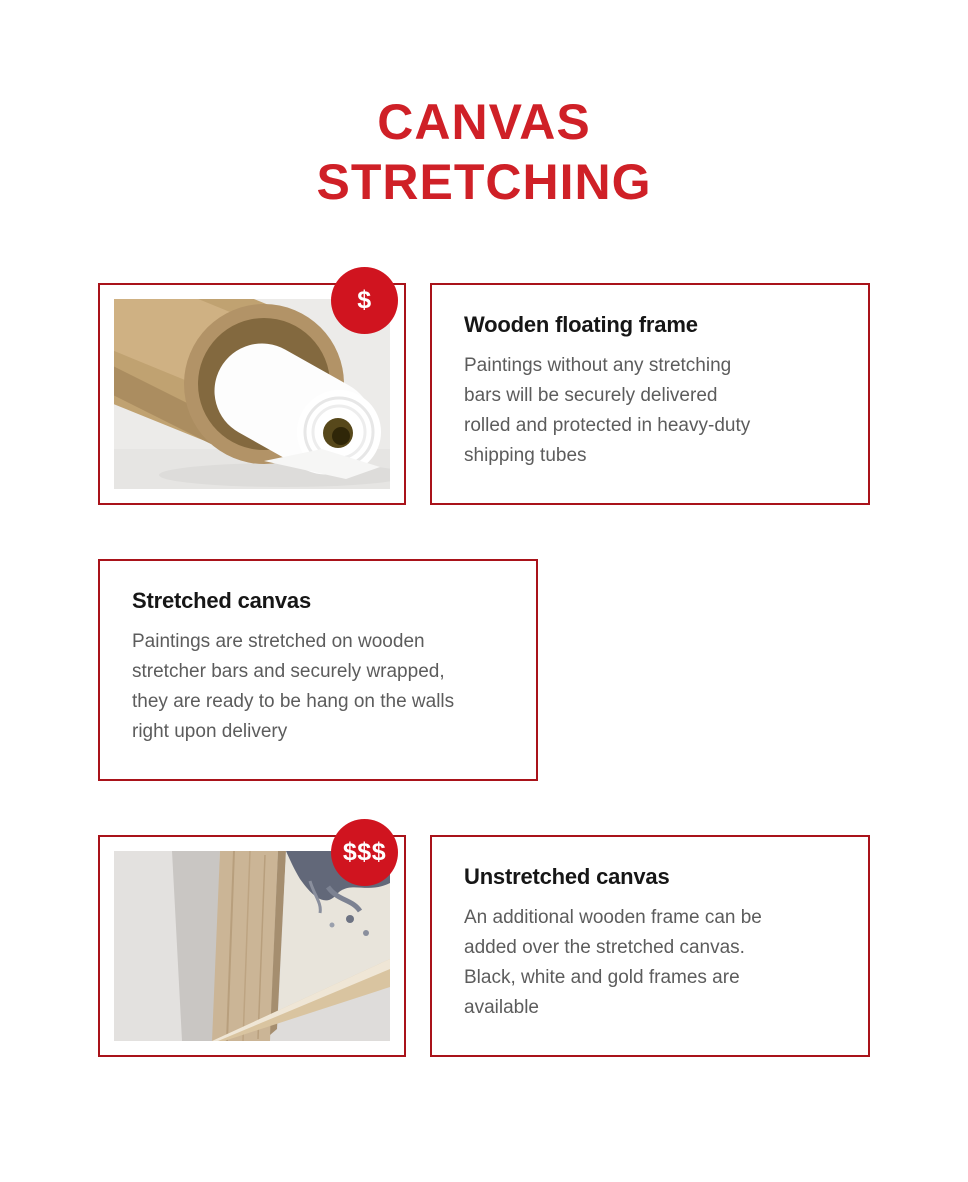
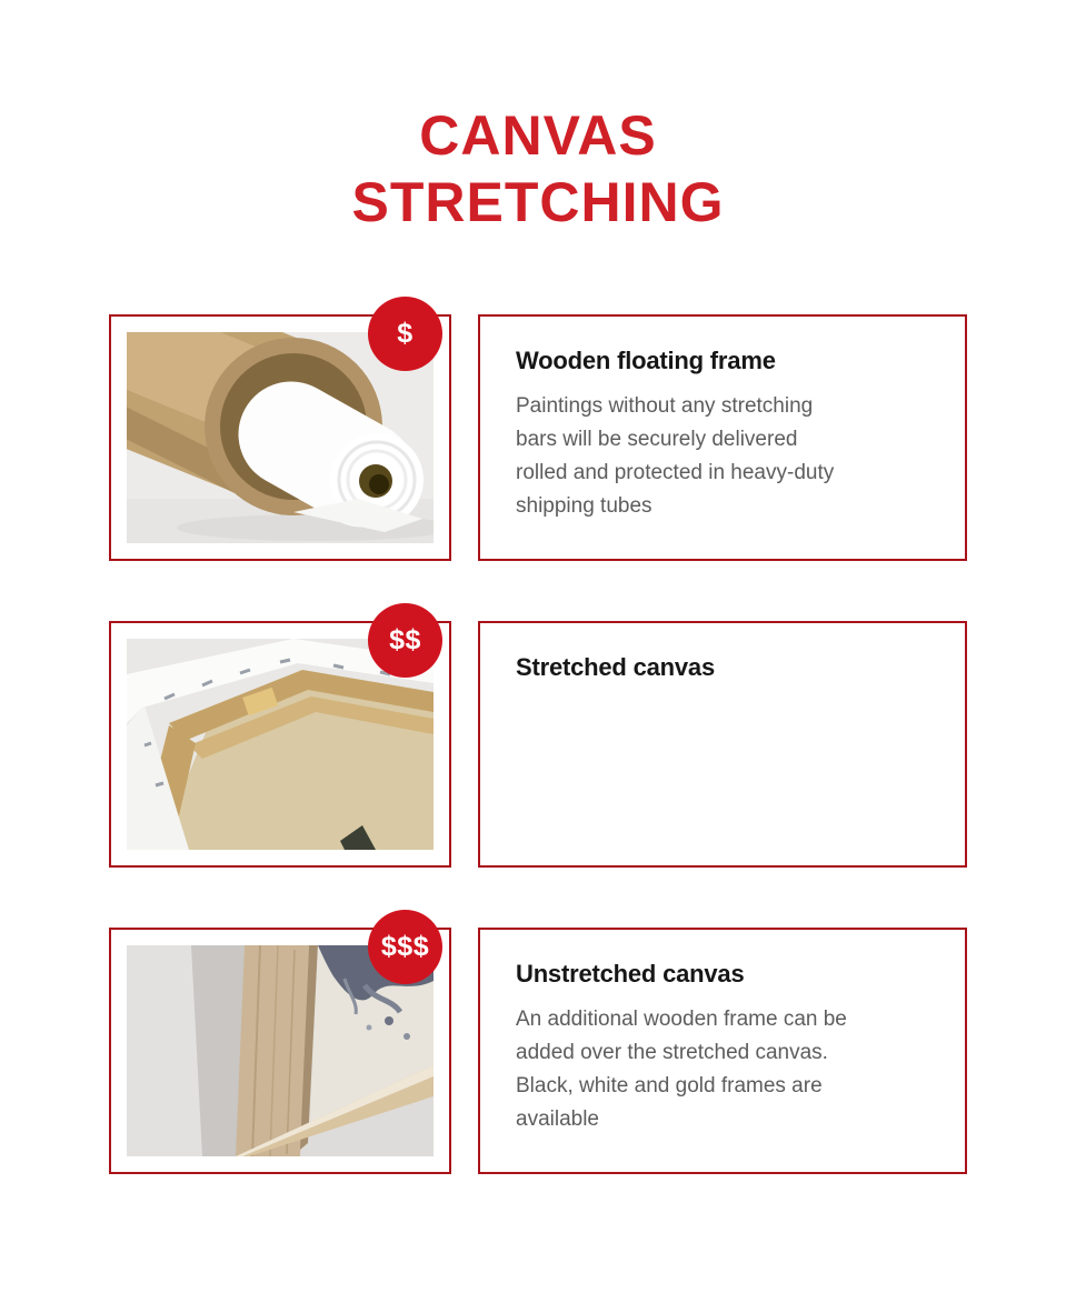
  CANVAS
  STRETCHING
  $
  Wooden floating frame
  Paintings without any stretching
  bars will be securely delivered
  rolled and protected in heavy-duty
  shipping tubes
+ $$
  Stretched canvas
- Paintings are stretched on wooden
- stretcher bars and securely wrapped,
- they are ready to be hang on the walls
- right upon delivery
  $$$
  Unstretched canvas
  An additional wooden frame can be
  added over the stretched canvas.
  Black, white and gold frames are
  available
